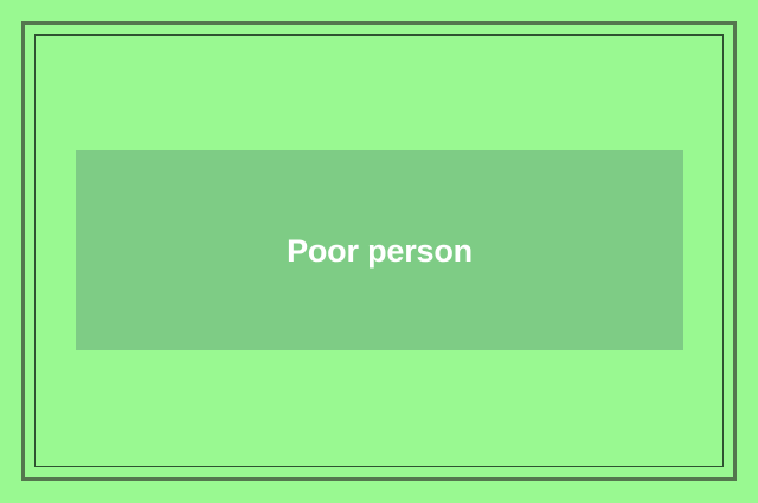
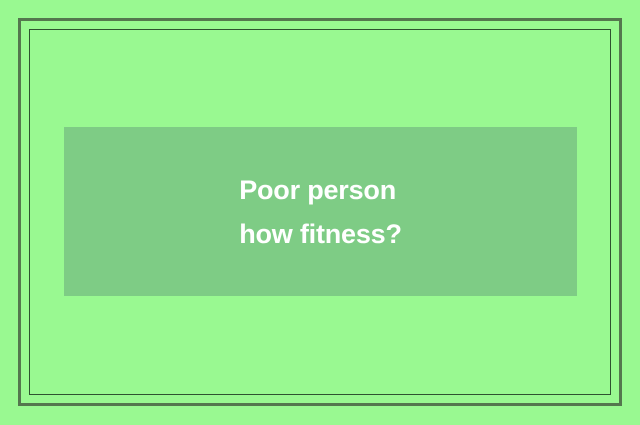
  Poor person
+ how fitness?
